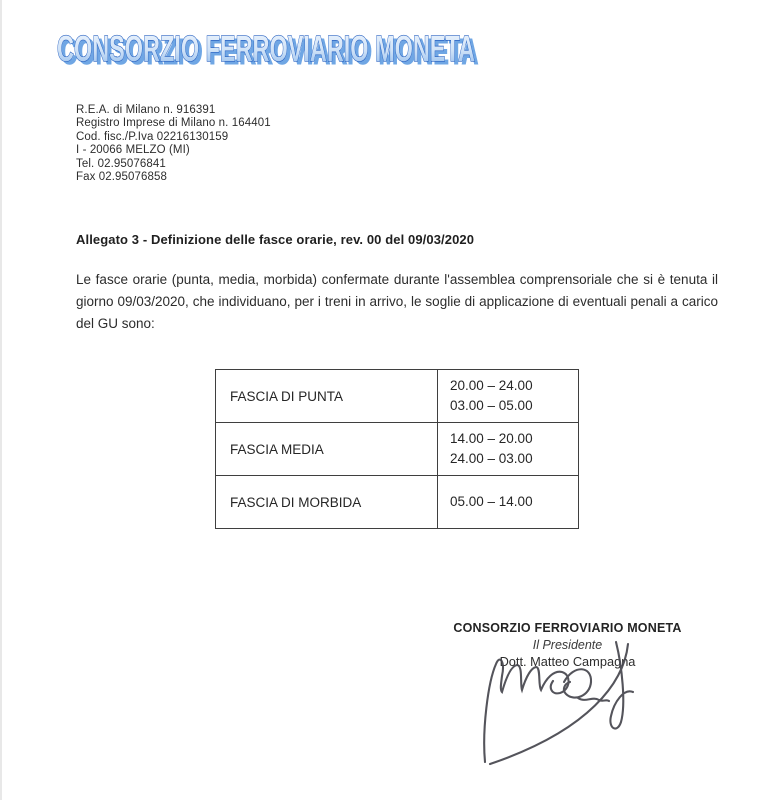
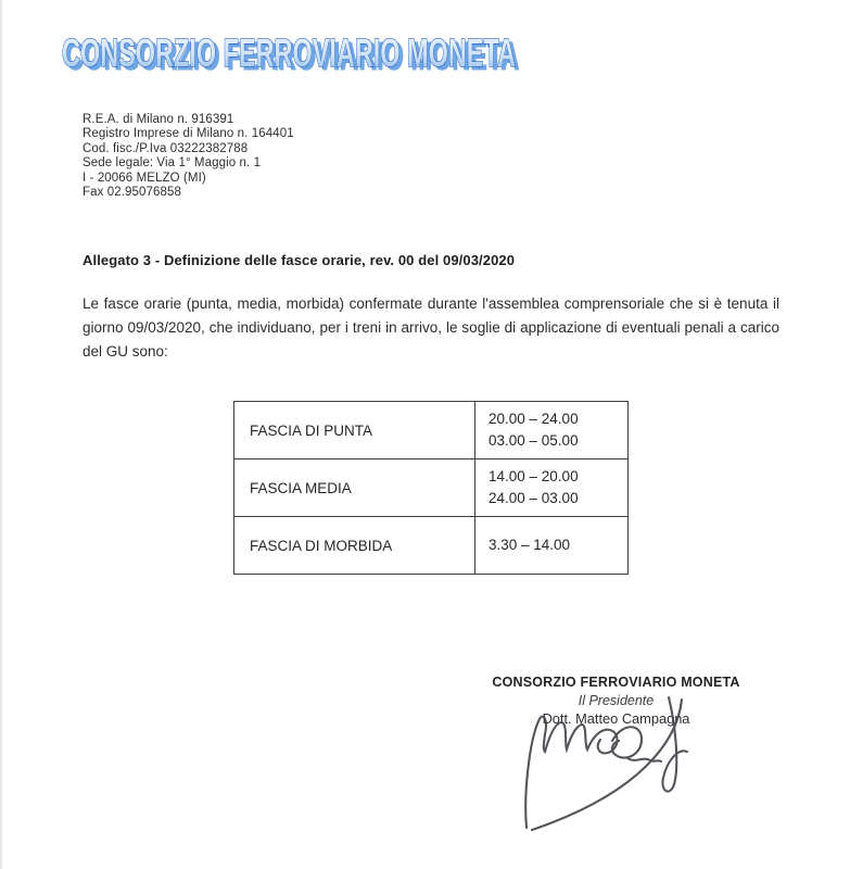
  CONSORZIO FERROVIARIO MONETA
  R.E.A. di Milano n. 916391
  Registro Imprese di Milano n. 164401
- Cod. fisc./P.Iva 02216130159
+ Cod. fisc./P.Iva 03222382788
+ Sede legale: Via 1° Maggio n. 1
  I - 20066 MELZO (MI)
- Tel. 02.95076841
  Fax 02.95076858
  Allegato 3 - Definizione delle fasce orarie, rev. 00 del 09/03/2020
  Le fasce orarie (punta, media, morbida) confermate durante l'assemblea comprensoriale che si è tenuta il giorno 09/03/2020, che individuano, per i treni in arrivo, le soglie di applicazione di eventuali penali a carico del GU sono:
  FASCIA DI PUNTA	20.00 – 24.00 03.00 – 05.00
  FASCIA MEDIA	14.00 – 20.00 24.00 – 03.00
- FASCIA DI MORBIDA	05.00 – 14.00
+ FASCIA DI MORBIDA	3.30 – 14.00
  CONSORZIO FERROVIARIO MONETA
  Il Presidente
  Dott. Matteo Campaga
